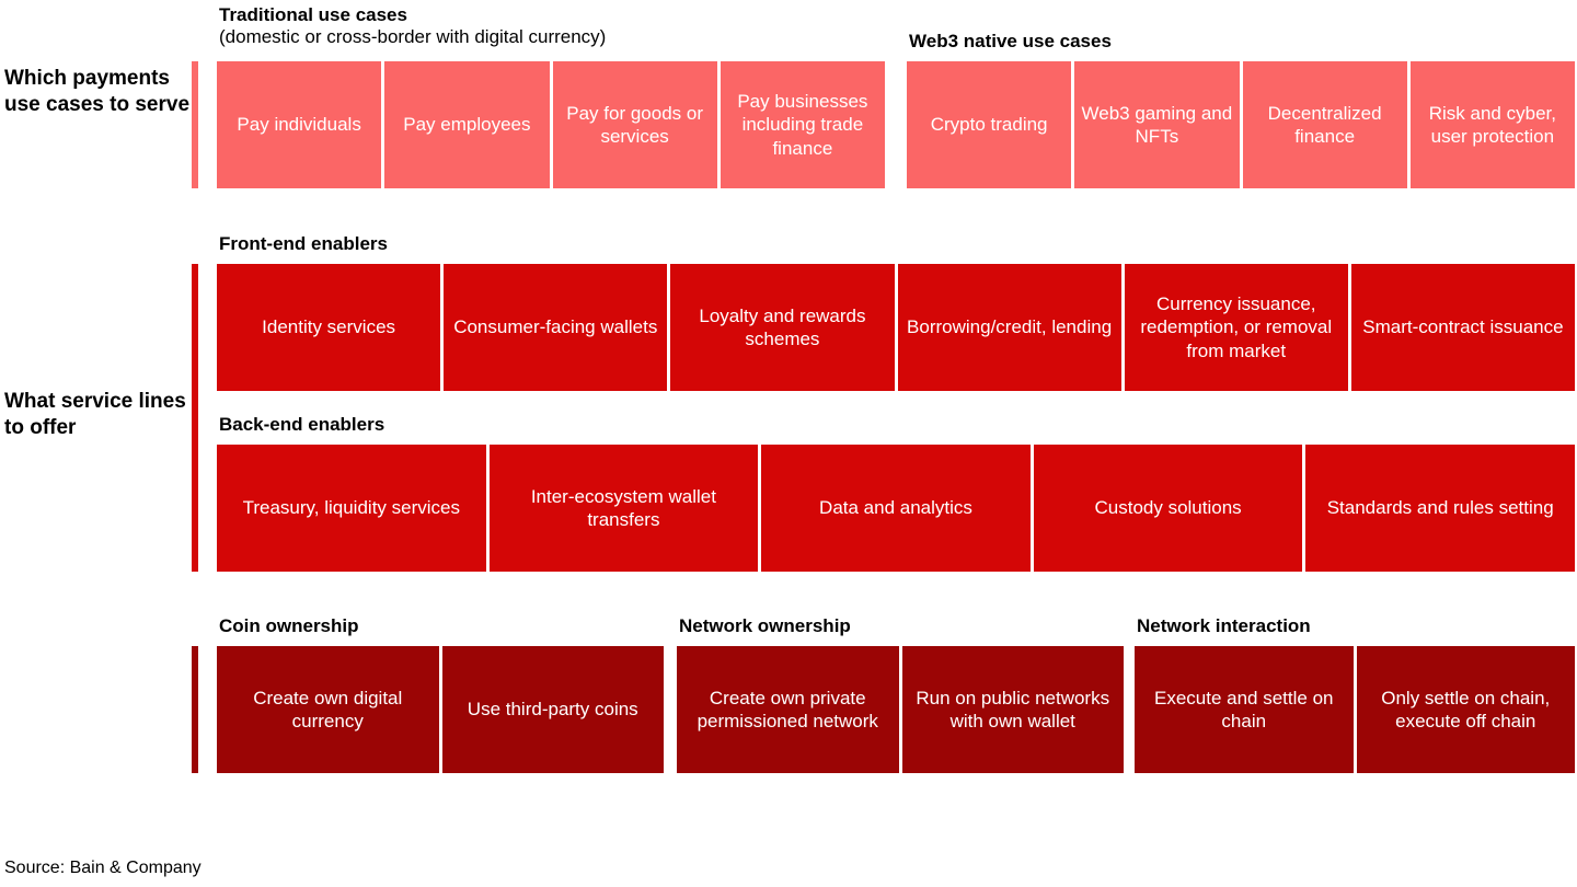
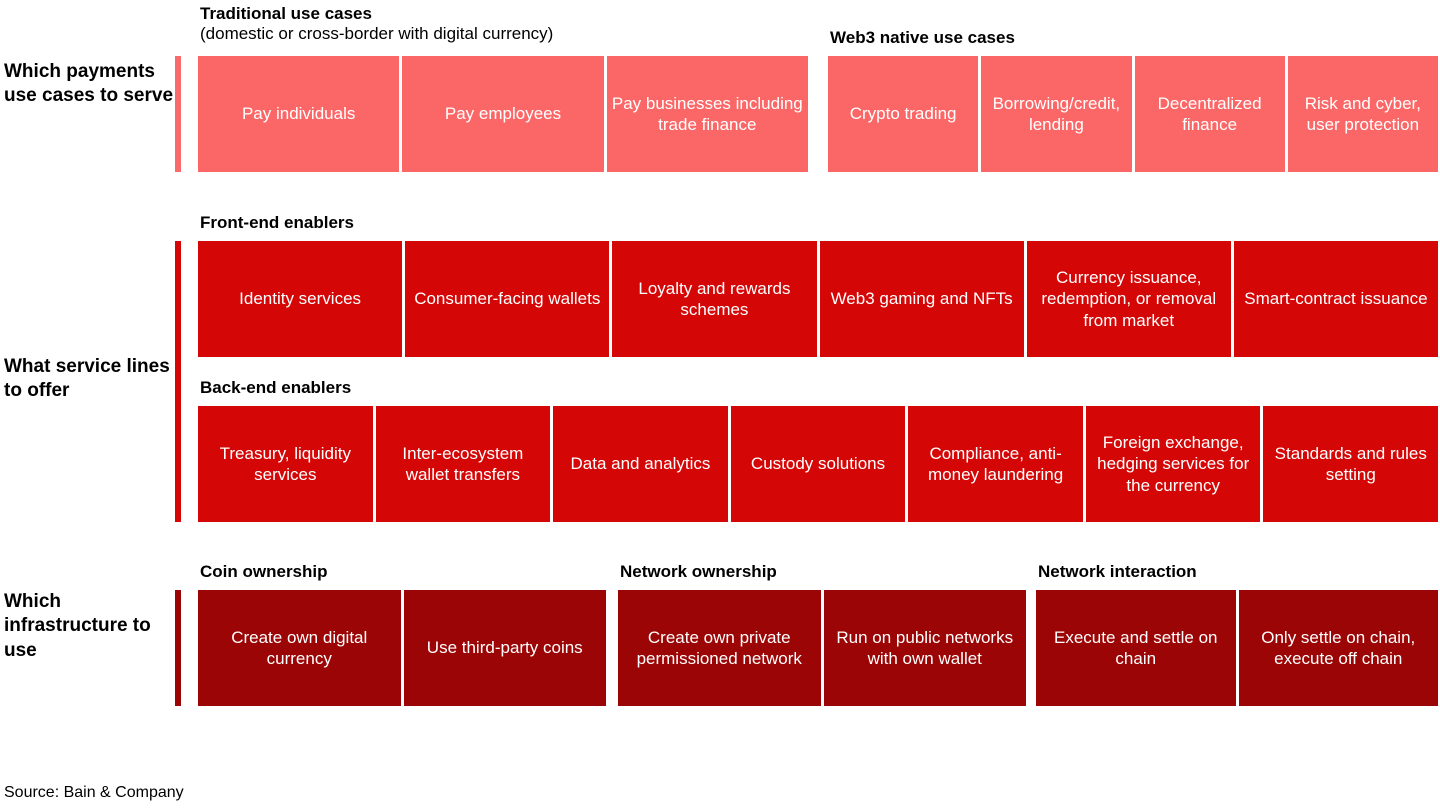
  Which payments use cases to serve
  Traditional use cases
  (domestic or cross-border with digital currency)
  Pay individuals
  Pay employees
- Pay for goods or services
  Pay businesses including trade finance
  Web3 native use cases
  Crypto trading
- Web3 gaming and NFTs
+ Borrowing/credit, lending
  Decentralized finance
  Risk and cyber, user protection
  What service lines to offer
  Front-end enablers
  Identity services
  Consumer-facing wallets
  Loyalty and rewards schemes
- Borrowing/credit, lending
+ Web3 gaming and NFTs
  Currency issuance, redemption, or removal from market
  Smart-contract issuance
  Back-end enablers
  Treasury, liquidity services
  Inter-ecosystem wallet transfers
  Data and analytics
  Custody solutions
+ Compliance, anti-money laundering
+ Foreign exchange, hedging services for the currency
  Standards and rules setting
+ Which infrastructure to use
  Coin ownership
  Create own digital currency
  Use third-party coins
  Network ownership
  Create own private permissioned network
  Run on public networks with own wallet
  Network interaction
  Execute and settle on chain
  Only settle on chain, execute off chain
  Source: Bain & Company
